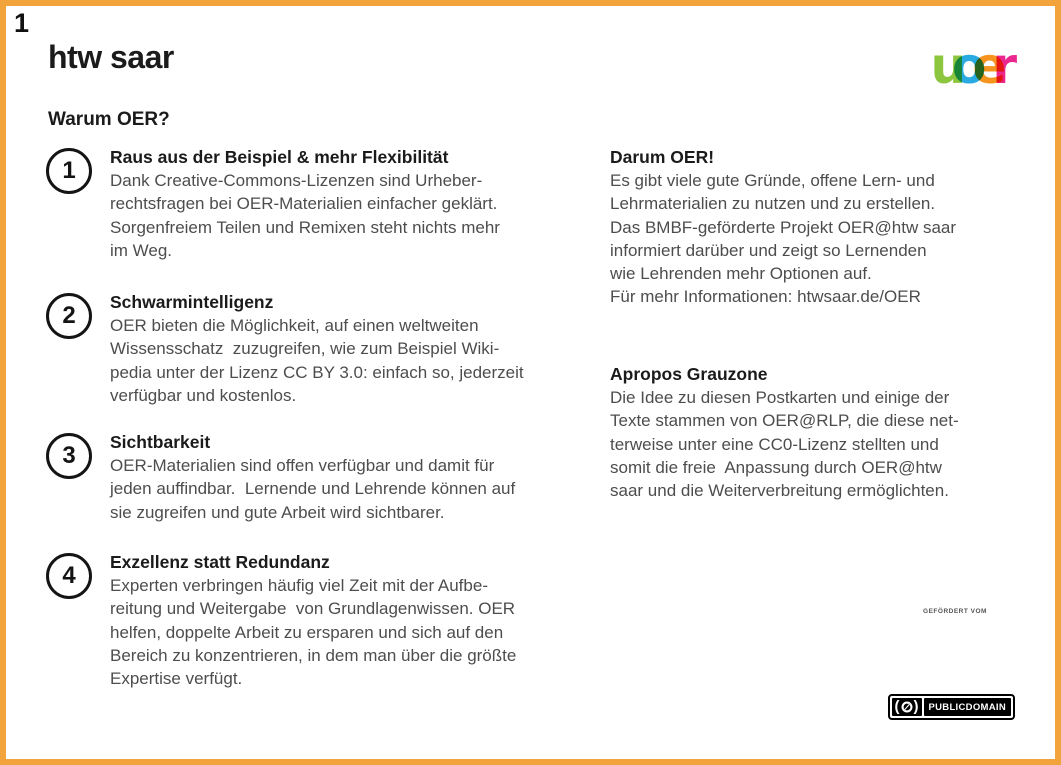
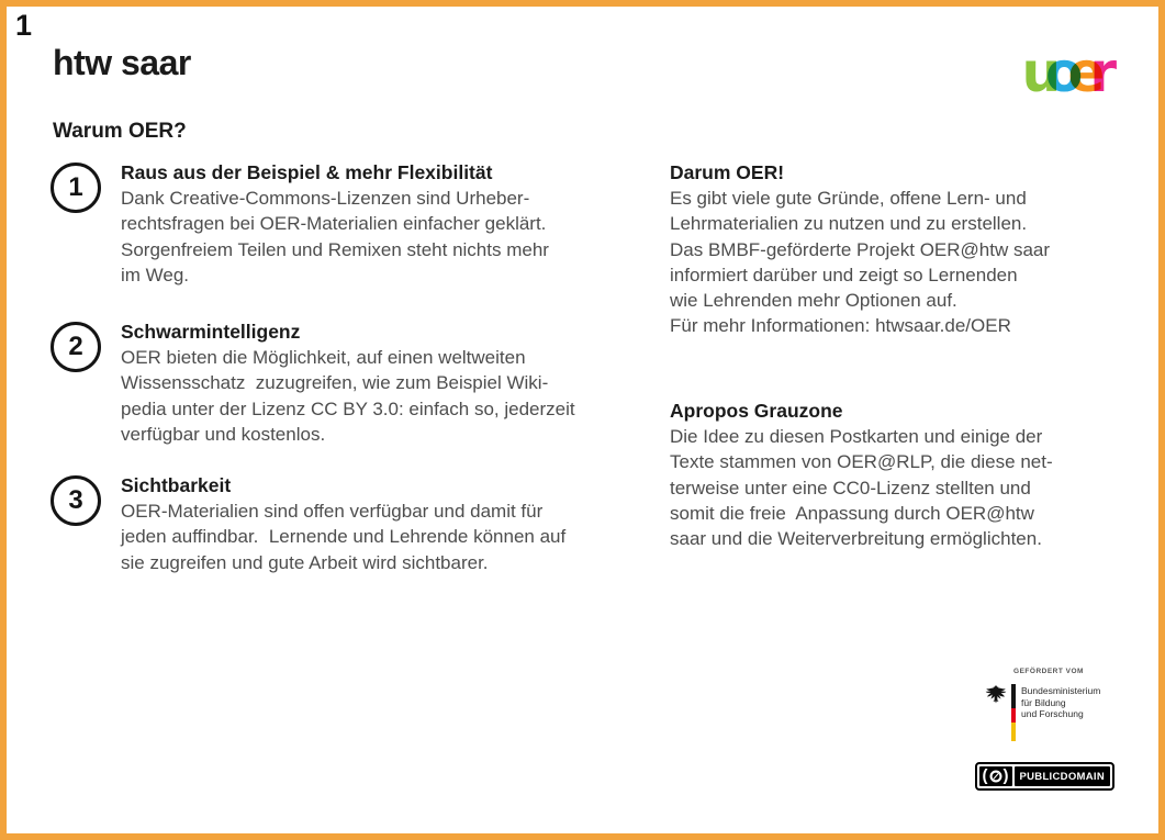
  1
  htw saar
  uoer
  Warum OER?
  1
  Raus aus der Beispiel & mehr Flexibilität
  Dank Creative-Commons-Lizenzen sind Urheber-
  rechtsfragen bei OER-Materialien einfacher geklärt.
  Sorgenfreiem Teilen und Remixen steht nichts mehr
  im Weg.
  2
  Schwarmintelligenz
  OER bieten die Möglichkeit, auf einen weltweiten
  Wissensschatz zuzugreifen, wie zum Beispiel Wiki-
  pedia unter der Lizenz CC BY 3.0: einfach so, jederzeit
  verfügbar und kostenlos.
  3
  Sichtbarkeit
  OER-Materialien sind offen verfügbar und damit für
  jeden auffindbar. Lernende und Lehrende können auf
  sie zugreifen und gute Arbeit wird sichtbarer.
- 4
- Exzellenz statt Redundanz
- Experten verbringen häufig viel Zeit mit der Aufbe-
- reitung und Weitergabe von Grundlagenwissen. OER
- helfen, doppelte Arbeit zu ersparen und sich auf den
- Bereich zu konzentrieren, in dem man über die größte
- Expertise verfügt.
  Darum OER!
  Es gibt viele gute Gründe, offene Lern- und
  Lehrmaterialien zu nutzen und zu erstellen.
  Das BMBF-geförderte Projekt OER@htw saar
  informiert darüber und zeigt so Lernenden
  wie Lehrenden mehr Optionen auf.
  Für mehr Informationen: htwsaar.de/OER
  Apropos Grauzone
  Die Idee zu diesen Postkarten und einige der
  Texte stammen von OER@RLP, die diese net-
  terweise unter eine CC0-Lizenz stellten und
  somit die freie Anpassung durch OER@htw
  saar und die Weiterverbreitung ermöglichten.
+ Bundesministerium
+ für Bildung
+ und Forschung
  (
  )
  PUBLICDOMAIN
